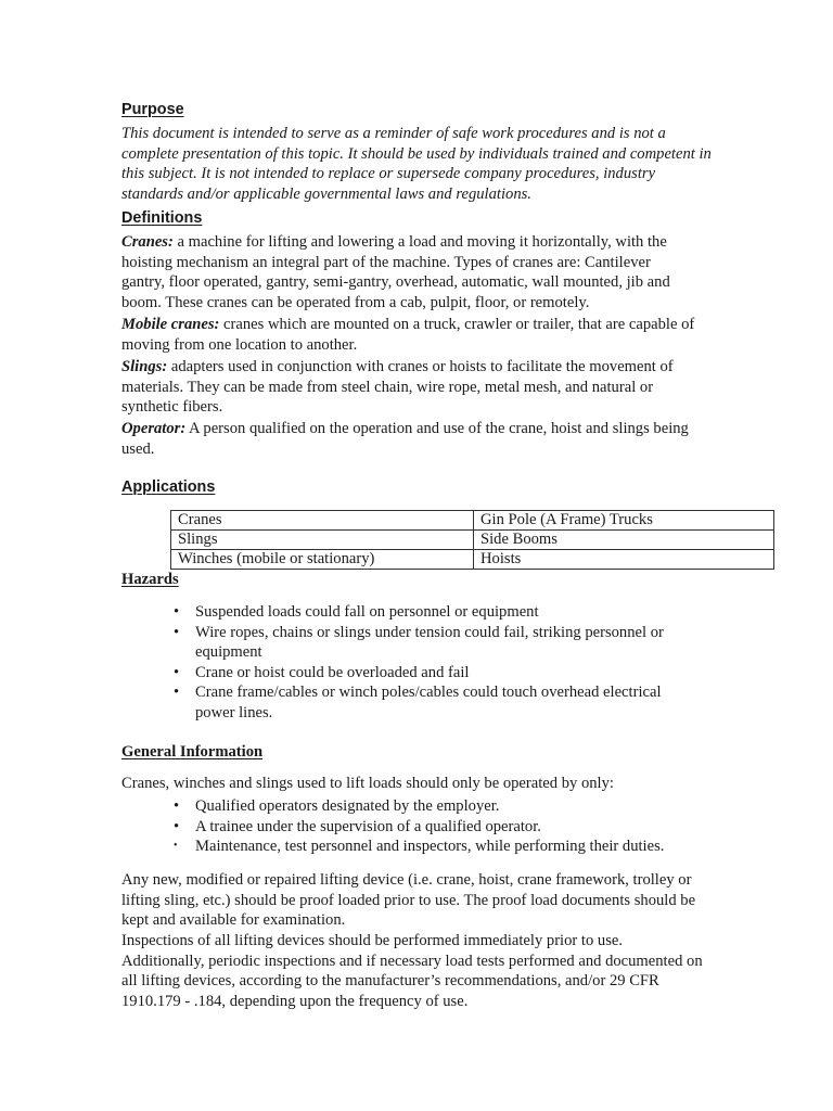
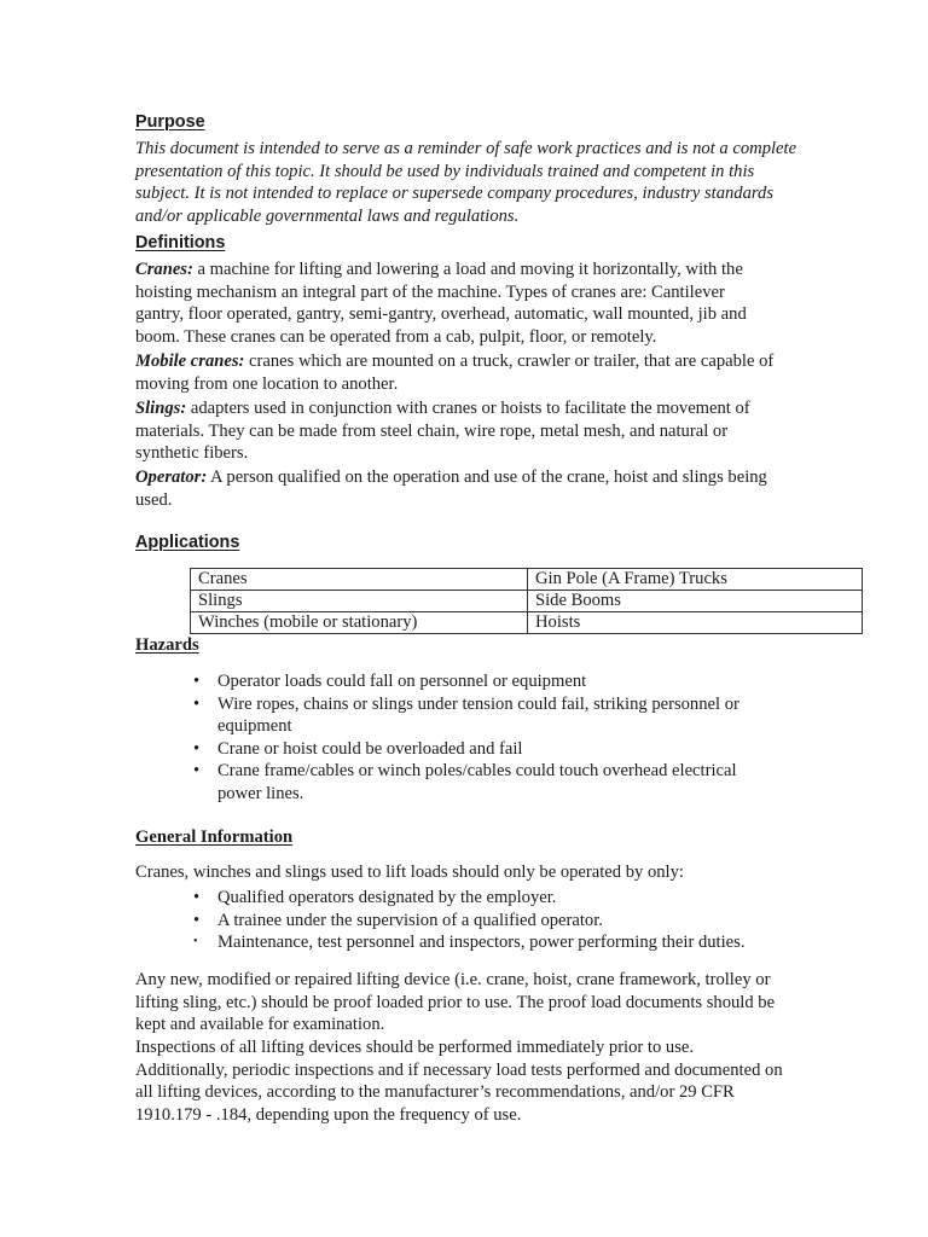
  Purpose
- This document is intended to serve as a reminder of safe work procedures and is not a complete presentation of this topic. It should be used by individuals trained and competent in this subject. It is not intended to replace or supersede company procedures, industry standards and/or applicable governmental laws and regulations.
+ This document is intended to serve as a reminder of safe work practices and is not a complete presentation of this topic. It should be used by individuals trained and competent in this subject. It is not intended to replace or supersede company procedures, industry standards and/or applicable governmental laws and regulations.
  Definitions
  Cranes: a machine for lifting and lowering a load and moving it horizontally, with the hoisting mechanism an integral part of the machine. Types of cranes are: Cantilever gantry, floor operated, gantry, semi-gantry, overhead, automatic, wall mounted, jib and boom. These cranes can be operated from a cab, pulpit, floor, or remotely.
  Mobile cranes: cranes which are mounted on a truck, crawler or trailer, that are capable of moving from one location to another.
  Slings: adapters used in conjunction with cranes or hoists to facilitate the movement of materials. They can be made from steel chain, wire rope, metal mesh, and natural or synthetic fibers.
  Operator: A person qualified on the operation and use of the crane, hoist and slings being used.
  Applications
  Cranes	Gin Pole (A Frame) Trucks
  Slings	Side Booms
  Winches (mobile or stationary)	Hoists
  Hazards
  •
- Suspended loads could fall on personnel or equipment
+ Operator loads could fall on personnel or equipment
  •
  Wire ropes, chains or slings under tension could fail, striking personnel or equipment
  •
  Crane or hoist could be overloaded and fail
  •
  Crane frame/cables or winch poles/cables could touch overhead electrical power lines.
  General Information
  Cranes, winches and slings used to lift loads should only be operated by only:
  •
  Qualified operators designated by the employer.
  •
  A trainee under the supervision of a qualified operator.
  •
- Maintenance, test personnel and inspectors, while performing their duties.
+ Maintenance, test personnel and inspectors, power performing their duties.
  Any new, modified or repaired lifting device (i.e. crane, hoist, crane framework, trolley or lifting sling, etc.) should be proof loaded prior to use. The proof load documents should be kept and available for examination.
  Inspections of all lifting devices should be performed immediately prior to use. Additionally, periodic inspections and if necessary load tests performed and documented on all lifting devices, according to the manufacturer’s recommendations, and/or 29 CFR 1910.179 - .184, depending upon the frequency of use.
